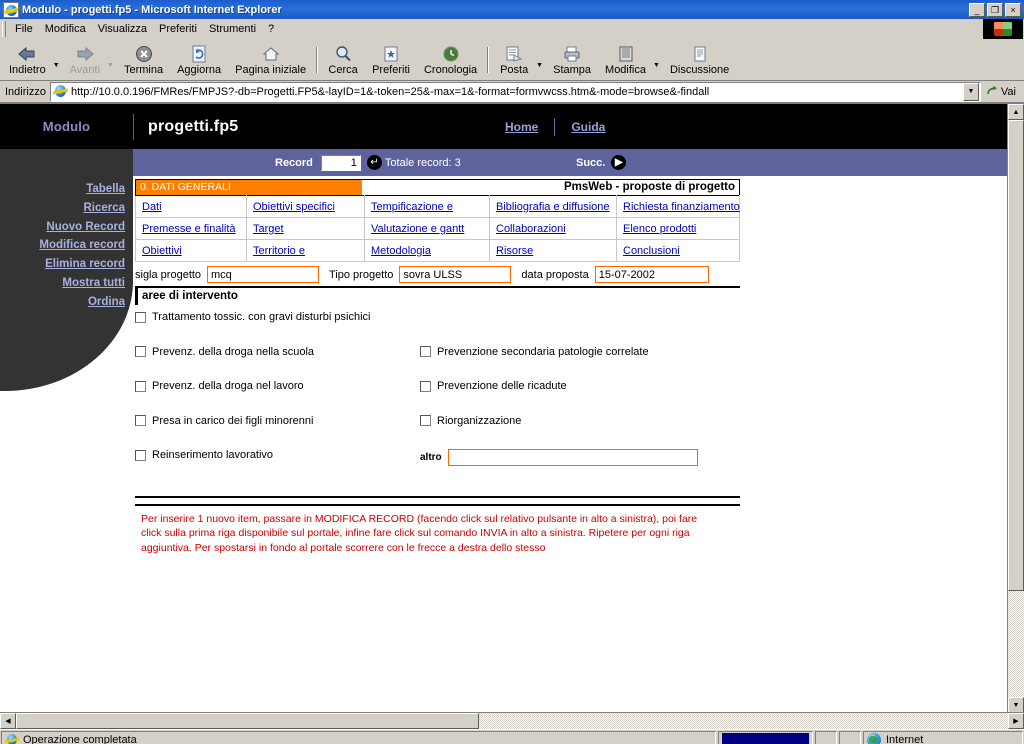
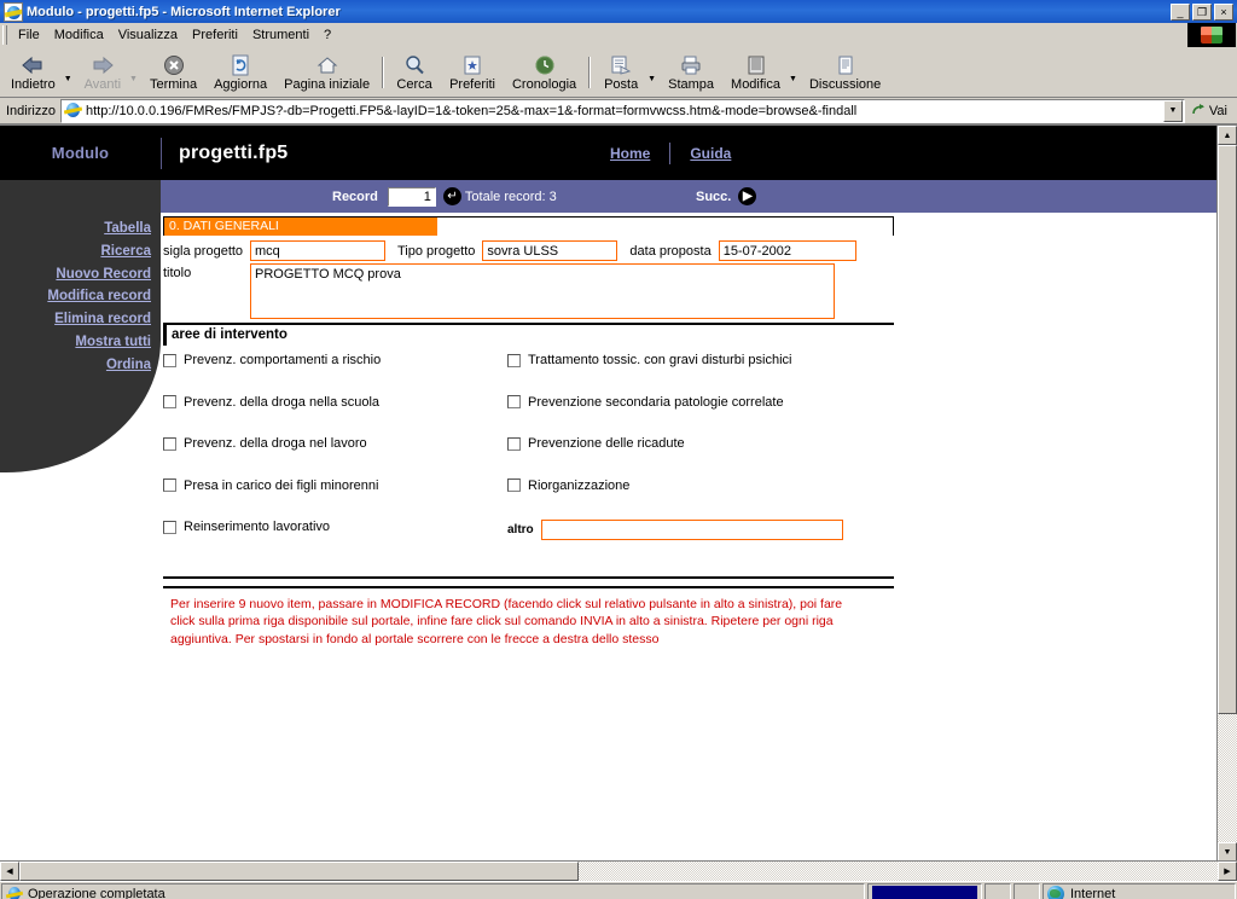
  Modulo - progetti.fp5 - Microsoft Internet Explorer
  _
  ❐
  ×
  File
  Modifica
  Visualizza
  Preferiti
  Strumenti
  ?
  Indietro
  Avanti
  Termina
  Aggiorna
  Pagina iniziale
  Cerca
  Preferiti
  Cronologia
  Posta
  Stampa
  Modifica
  Discussione
  Indirizzo
  http://10.0.0.196/FMRes/FMPJS?-db=Progetti.FP5&-layID=1&-token=25&-max=1&-format=formvwcss.htm&-mode=browse&-findall
  Vai
  Modulo
  progetti.fp5
  Home
  Guida
  Tabella
  Ricerca
  Nuovo Record
  Modifica record
  Elimina record
  Mostra tutti
  Ordina
  Record
  1
  ↵
  Totale record: 3
  Succ.
  ▶
  0. DATI GENERALI
- PmsWeb - proposte di progetto
- Dati	Obiettivi specifici	Tempificazione e	Bibliografia e diffusione	Richiesta finanziamento
- Premesse e finalità	Target	Valutazione e gantt	Collaborazioni	Elenco prodotti
- Obiettivi	Territorio e	Metodologia	Risorse	Conclusioni
  sigla progetto
  mcq
  Tipo progetto
  sovra ULSS
  data proposta
  15-07-2002
+ titolo
+ PROGETTO MCQ prova
  aree di intervento
+ Prevenz. comportamenti a rischio
  Trattamento tossic. con gravi disturbi psichici
  Prevenz. della droga nella scuola
  Prevenzione secondaria patologie correlate
  Prevenz. della droga nel lavoro
  Prevenzione delle ricadute
  Presa in carico dei figli minorenni
  Riorganizzazione
  Reinserimento lavorativo
  altro
- Per inserire 1 nuovo item, passare in MODIFICA RECORD (facendo click sul relativo pulsante in alto a sinistra), poi fare click sulla prima riga disponibile sul portale, infine fare click sul comando INVIA in alto a sinistra. Ripetere per ogni riga aggiuntiva. Per spostarsi in fondo al portale scorrere con le frecce a destra dello stesso
+ Per inserire 9 nuovo item, passare in MODIFICA RECORD (facendo click sul relativo pulsante in alto a sinistra), poi fare click sulla prima riga disponibile sul portale, infine fare click sul comando INVIA in alto a sinistra. Ripetere per ogni riga aggiuntiva. Per spostarsi in fondo al portale scorrere con le frecce a destra dello stesso
  Operazione completata
  Internet
